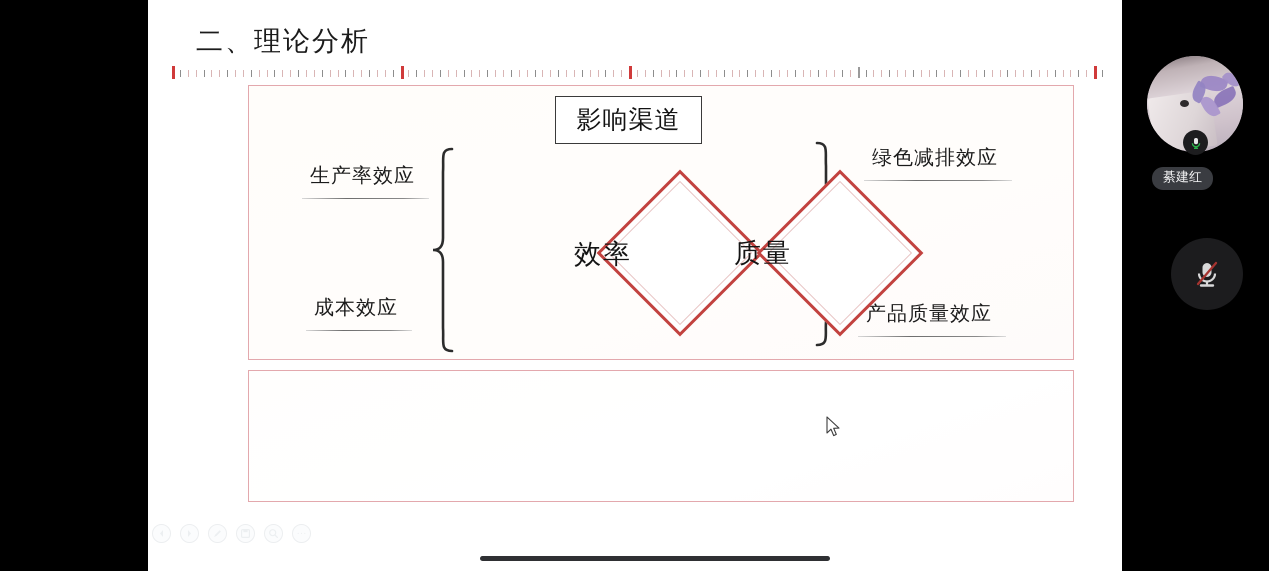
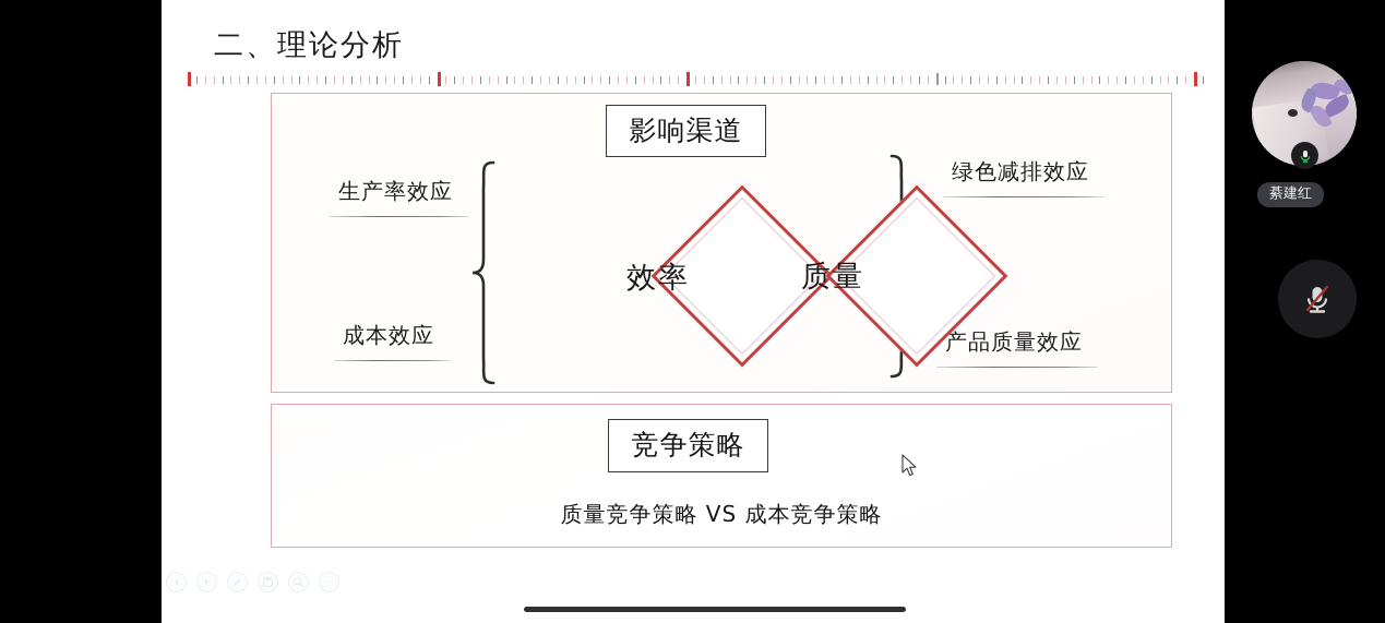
  二、理论分析
  影响渠道
  生产率效应
  成本效应
  绿色减排效应
  产品质量效应
  效率
  质量
+ 竞争策略
+ 质量竞争策略 VS 成本竞争策略
  綦建红
